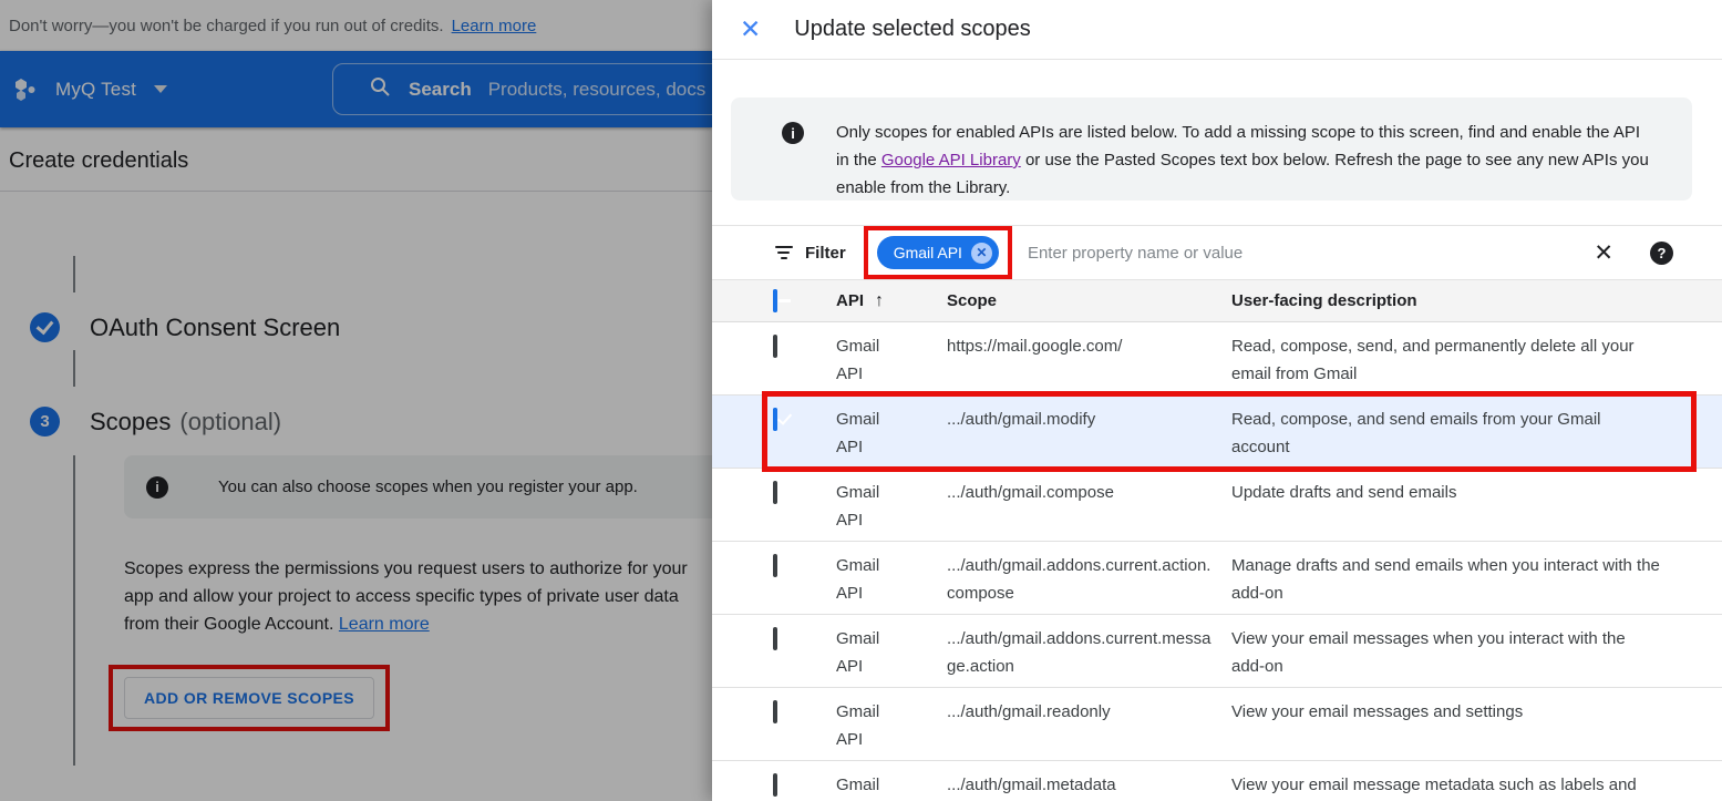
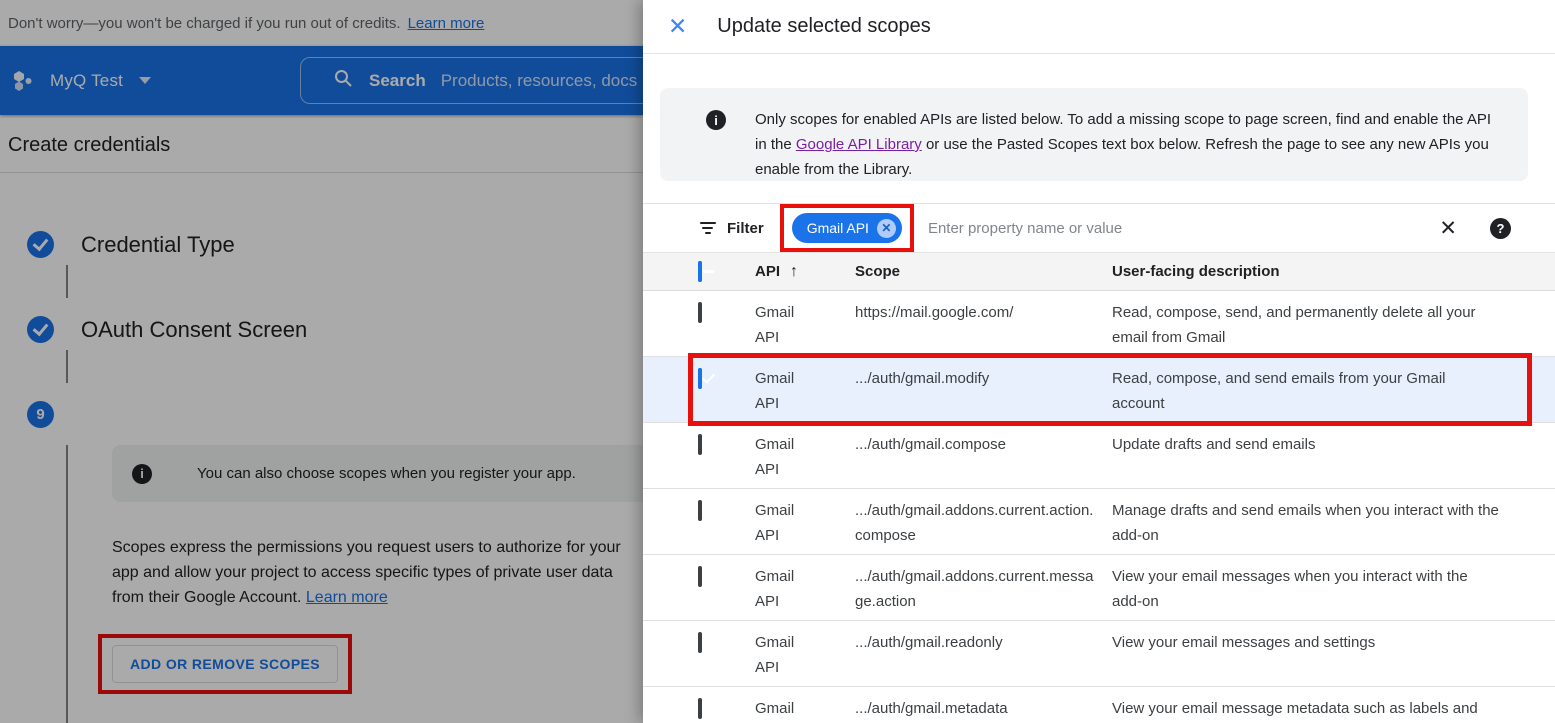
  Don't worry—you won't be charged if you run out of credits.
  Learn more
  MyQ Test
  Search
  Products, resources, docs
  Create credentials
+ Credential Type
  OAuth Consent Screen
- 3
+ 9
- Scopes (optional)
  i
  You can also choose scopes when you register your app.
  Scopes express the permissions you request users to authorize for your app and allow your project to access specific types of private user data from their Google Account. Learn more
  ADD OR REMOVE SCOPES
  ✕
  Update selected scopes
  i
- Only scopes for enabled APIs are listed below. To add a missing scope to this screen, find and enable the API in the Google API Library or use the Pasted Scopes text box below. Refresh the page to see any new APIs you enable from the Library.
+ Only scopes for enabled APIs are listed below. To add a missing scope to page screen, find and enable the API in the Google API Library or use the Pasted Scopes text box below. Refresh the page to see any new APIs you enable from the Library.
  Filter
  Gmail API
  ✕
  Enter property name or value
  ✕
  ?
  API ↑
  Scope
  User-facing description
  Gmail API
  https://mail.google.com/
  Read, compose, send, and permanently delete all your email from Gmail
  Gmail API
  .../auth/gmail.modify
  Read, compose, and send emails from your Gmail account
  Gmail API
  .../auth/gmail.compose
  Update drafts and send emails
  Gmail API
  .../auth/gmail.addons.current.action.compose
  Manage drafts and send emails when you interact with the add-on
  Gmail API
  .../auth/gmail.addons.current.message.action
  View your email messages when you interact with the add-on
  Gmail API
  .../auth/gmail.readonly
  View your email messages and settings
  .../auth/gmail.metadata
